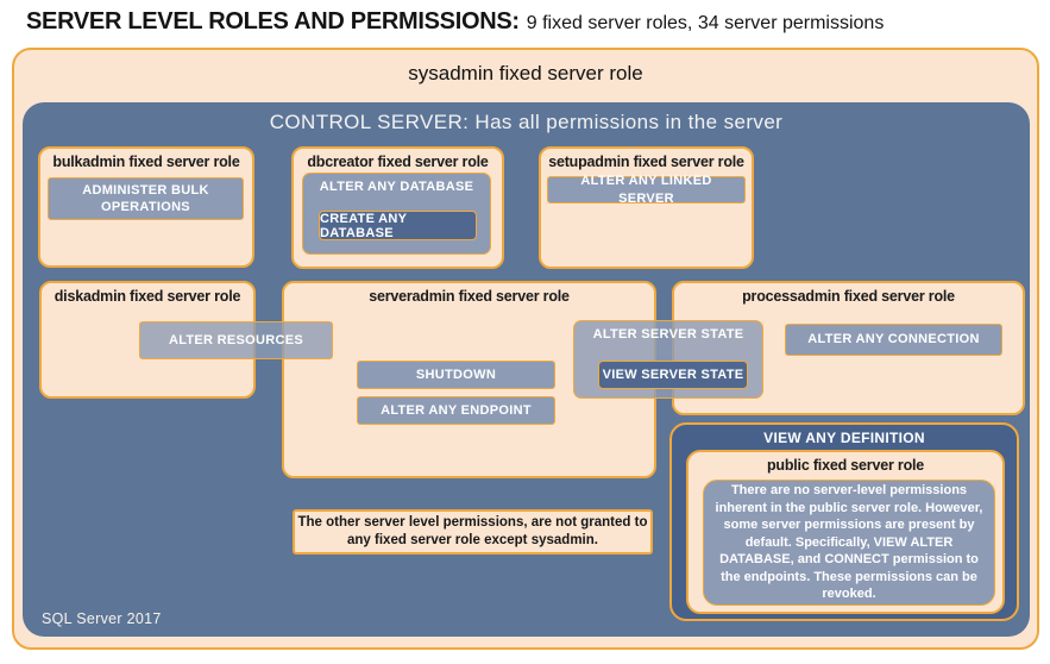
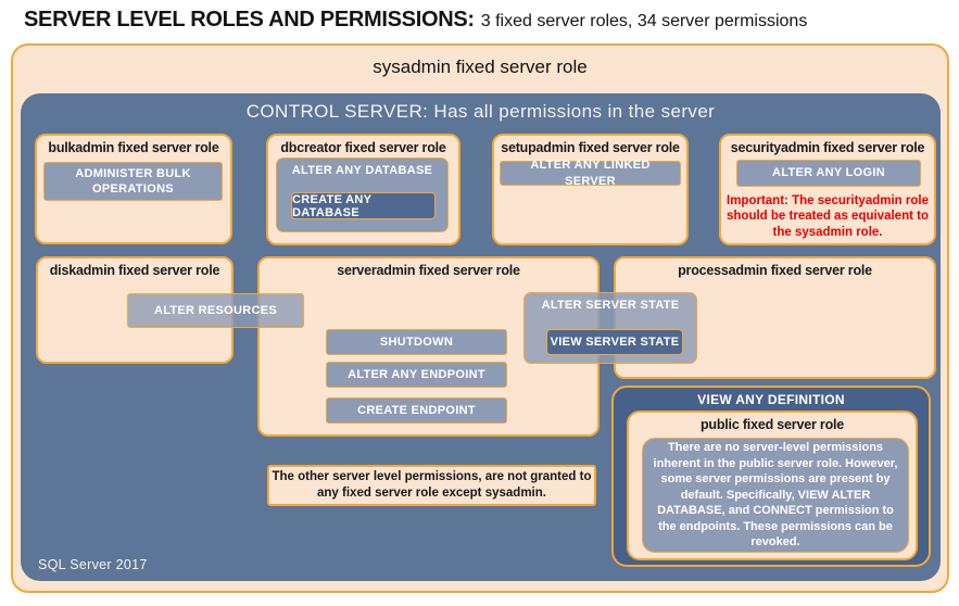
- SERVER LEVEL ROLES AND PERMISSIONS: 9 fixed server roles, 34 server permissions
+ SERVER LEVEL ROLES AND PERMISSIONS: 3 fixed server roles, 34 server permissions
  sysadmin fixed server role
  CONTROL SERVER: Has all permissions in the server
  bulkadmin fixed server role
  ADMINISTER BULK OPERATIONS
  dbcreator fixed server role
  ALTER ANY DATABASE
  CREATE ANY DATABASE
  setupadmin fixed server role
  ALTER ANY LINKED SERVER
+ securityadmin fixed server role
+ ALTER ANY LOGIN
+ Important: The securityadmin role should be treated as equivalent to the sysadmin role.
  diskadmin fixed server role
  ALTER RESOURCES
  serveradmin fixed server role
  SHUTDOWN
  ALTER ANY ENDPOINT
+ CREATE ENDPOINT
  processadmin fixed server role
- ALTER ANY CONNECTION
  ALTER SERVER STATE
  VIEW SERVER STATE
  The other server level permissions, are not granted to any fixed server role except sysadmin.
  VIEW ANY DEFINITION
  public fixed server role
  There are no server-level permissions inherent in the public server role. However, some server permissions are present by default. Specifically, VIEW ALTER DATABASE, and CONNECT permission to the endpoints. These permissions can be revoked.
  SQL Server 2017
